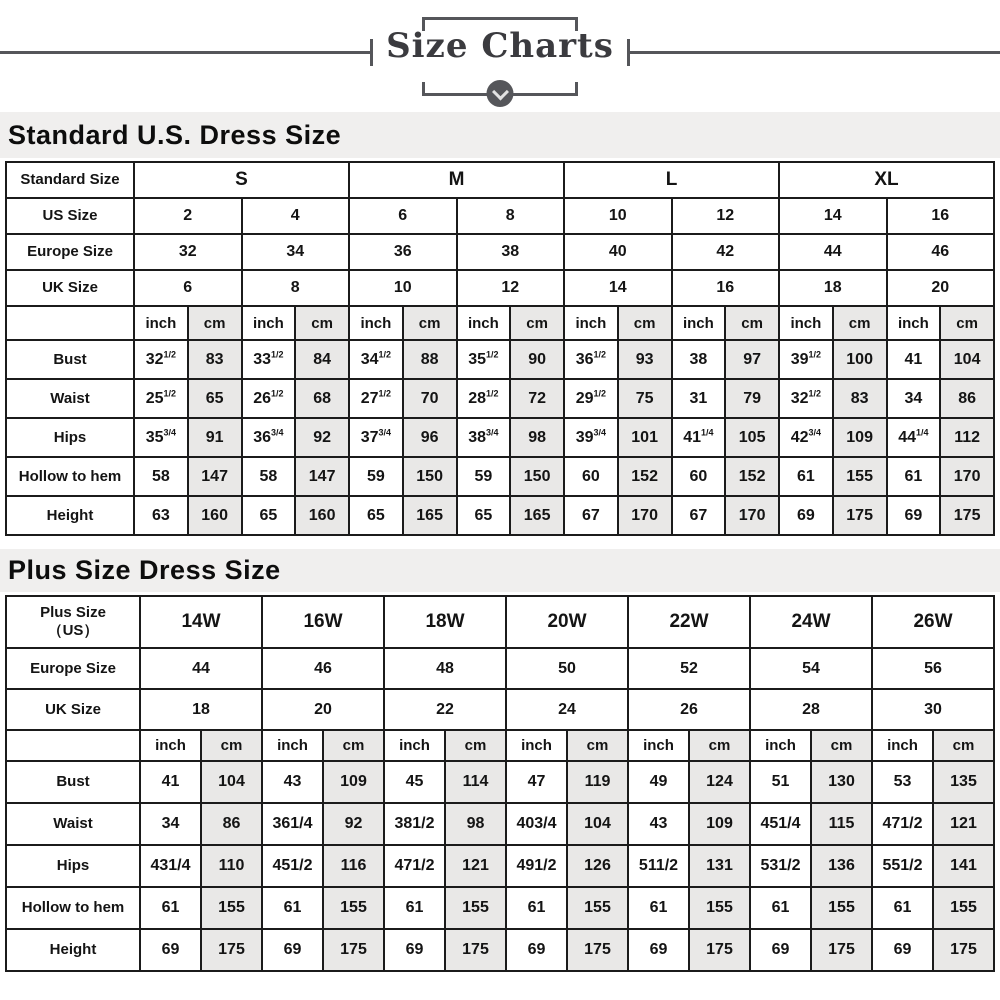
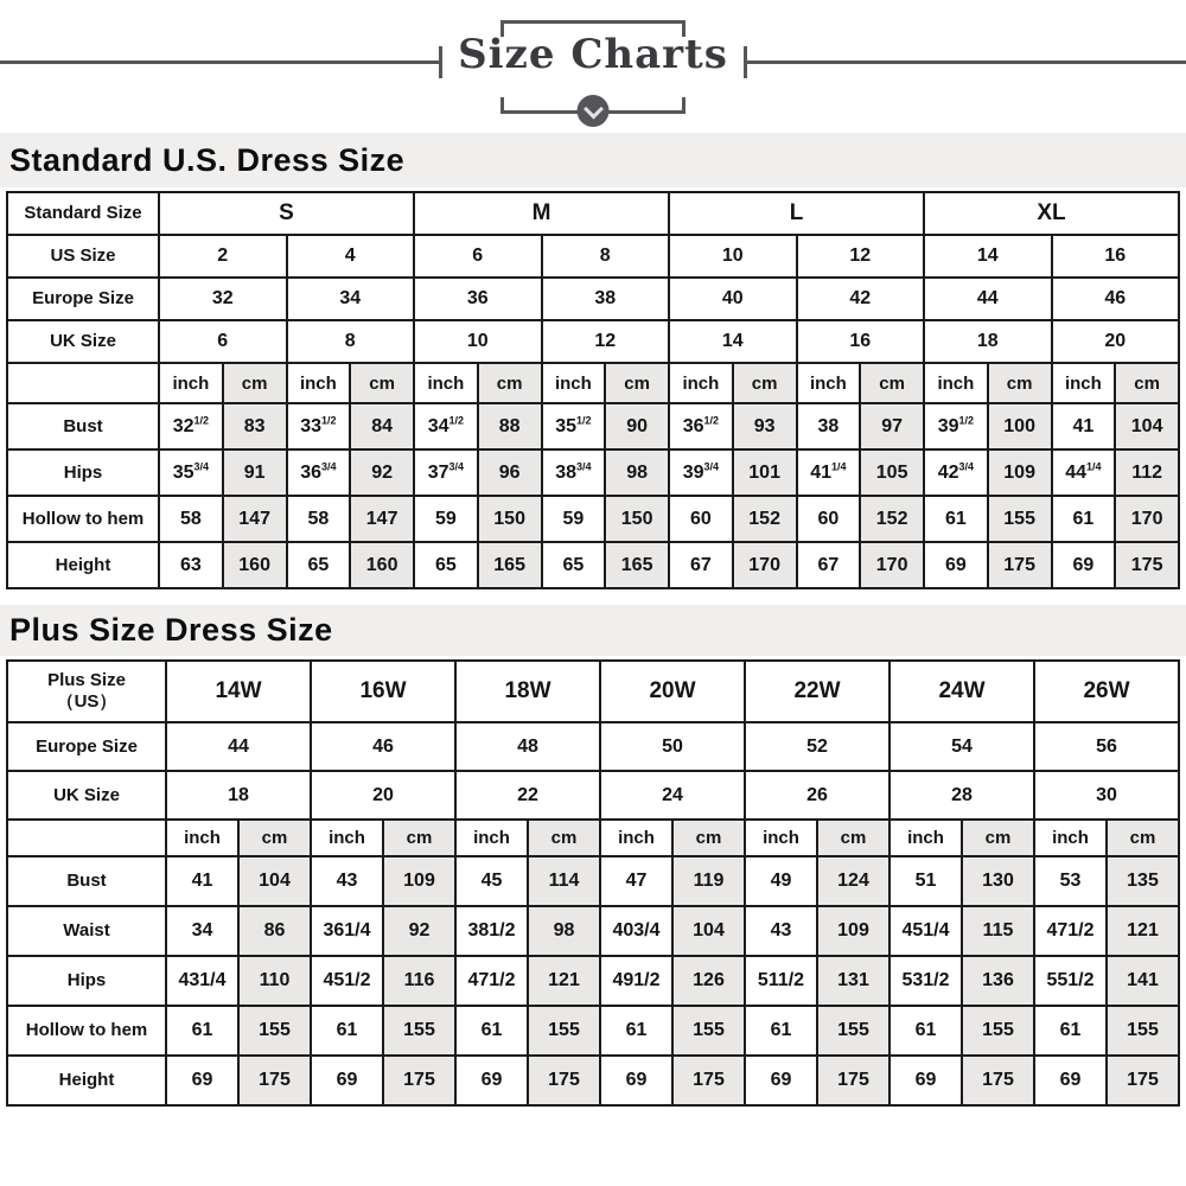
  Size Charts
  Standard U.S. Dress Size
  Standard Size	S	M	L	XL
  US Size	2	4	6	8	10	12	14	16
  Europe Size	32	34	36	38	40	42	44	46
  UK Size	6	8	10	12	14	16	18	20
  	inch	cm	inch	cm	inch	cm	inch	cm	inch	cm	inch	cm	inch	cm	inch	cm
  Bust	321/2	83	331/2	84	341/2	88	351/2	90	361/2	93	38	97	391/2	100	41	104
- Waist	251/2	65	261/2	68	271/2	70	281/2	72	291/2	75	31	79	321/2	83	34	86
  Hips	353/4	91	363/4	92	373/4	96	383/4	98	393/4	101	411/4	105	423/4	109	441/4	112
  Hollow to hem	58	147	58	147	59	150	59	150	60	152	60	152	61	155	61	170
  Height	63	160	65	160	65	165	65	165	67	170	67	170	69	175	69	175
  Plus Size Dress Size
  Plus Size （US）	14W	16W	18W	20W	22W	24W	26W
  Europe Size	44	46	48	50	52	54	56
  UK Size	18	20	22	24	26	28	30
  	inch	cm	inch	cm	inch	cm	inch	cm	inch	cm	inch	cm	inch	cm
  Bust	41	104	43	109	45	114	47	119	49	124	51	130	53	135
  Waist	34	86	361/4	92	381/2	98	403/4	104	43	109	451/4	115	471/2	121
  Hips	431/4	110	451/2	116	471/2	121	491/2	126	511/2	131	531/2	136	551/2	141
  Hollow to hem	61	155	61	155	61	155	61	155	61	155	61	155	61	155
  Height	69	175	69	175	69	175	69	175	69	175	69	175	69	175
